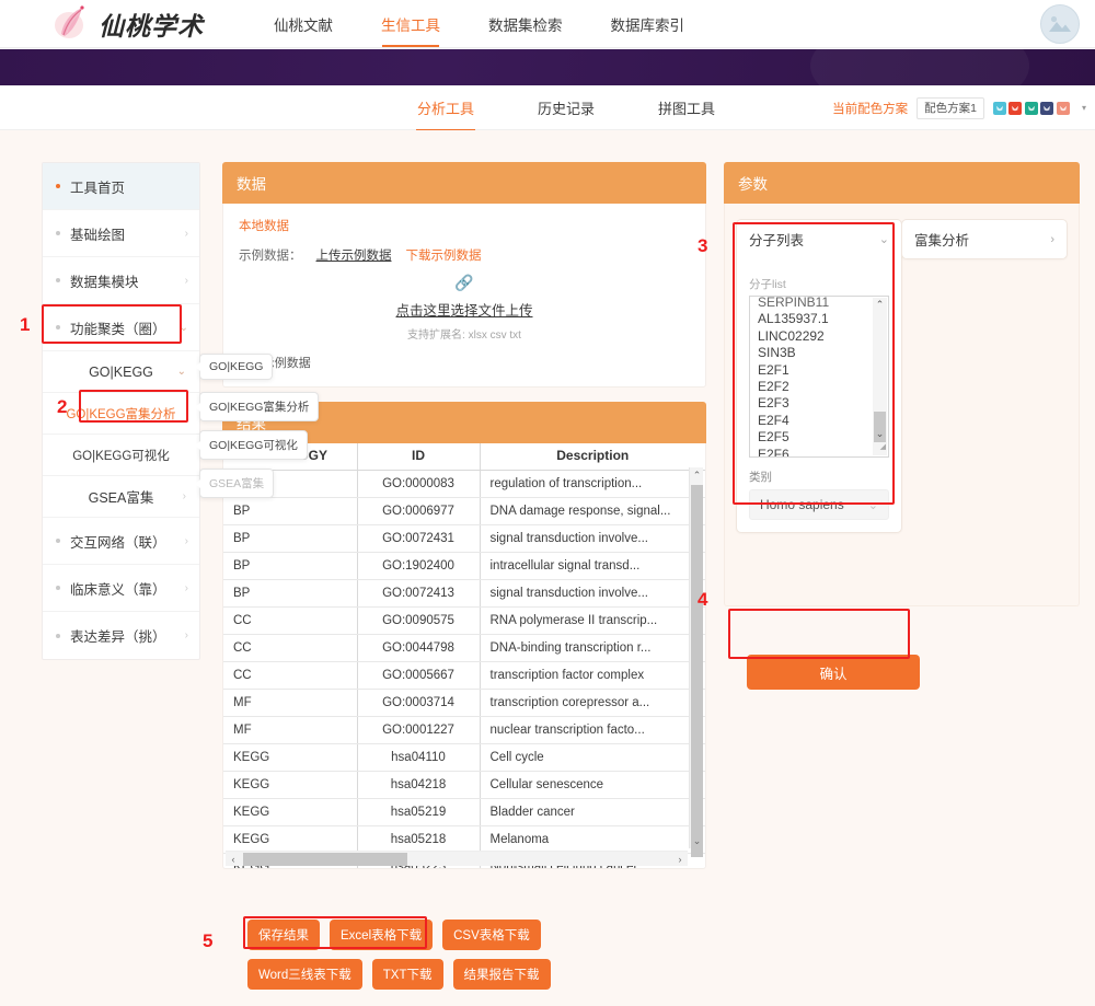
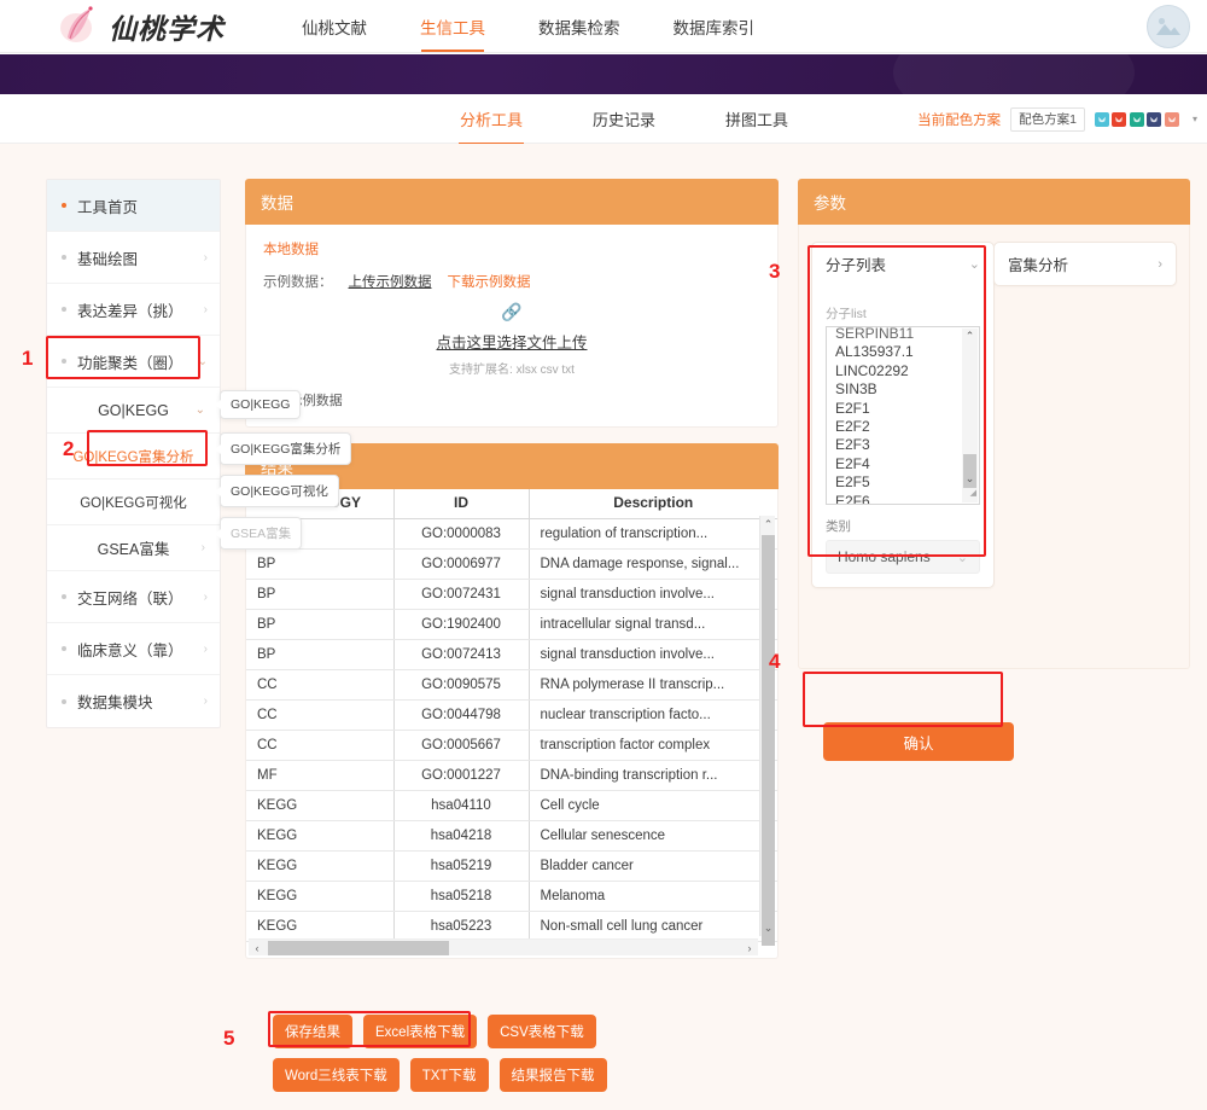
  仙桃学术
  仙桃文献
  生信工具
  数据集检索
  数据库索引
  分析工具
  历史记录
  拼图工具
  当前配色方案
  配色方案1
  ▾
  工具首页
  基础绘图
  ›
- 数据集模块
+ 表达差异（挑）
  ›
  功能聚类（圈）
  ⌄
  GO|KEGG
  ⌄
  GO|KEGG富集分析
  GO|KEGG可视化
  GSEA富集
  ›
  交互网络（联）
  ›
  临床意义（靠）
  ›
- 表达差异（挑）
+ 数据集模块
  ›
  GO|KEGG
  GO|KEGG富集分析
  GO|KEGG可视化
  GSEA富集
  数据
  本地数据
  示例数据：
  上传示例数据
  下载示例数据
  🔗
  点击这里选择文件上传
  支持扩展名: xlsx csv txt
  例数据
  结果
  GY	ID	Description
  	GO:0000083	regulation of transcription...
  BP	GO:0006977	DNA damage response, signal...
  BP	GO:0072431	signal transduction involve...
  BP	GO:1902400	intracellular signal transd...
  BP	GO:0072413	signal transduction involve...
  CC	GO:0090575	RNA polymerase II transcrip...
- CC	GO:0044798	DNA-binding transcription r...
+ CC	GO:0044798	nuclear transcription facto...
  CC	GO:0005667	transcription factor complex
- MF	GO:0003714	transcription corepressor a...
- MF	GO:0001227	nuclear transcription facto...
+ MF	GO:0001227	DNA-binding transcription r...
  KEGG	hsa04110	Cell cycle
  KEGG	hsa04218	Cellular senescence
  KEGG	hsa05219	Bladder cancer
  KEGG	hsa05218	Melanoma
  KEGG	hsa05223	Non-small cell lung cancer
  ⌃
  ⌄
  ‹
  ›
  参数
  分子列表
  ⌄
  分子list
  SERPINB11
  AL135937.1
  LINC02292
  SIN3B
  E2F1
  E2F2
  E2F3
  E2F4
  E2F5
  E2F6
  ⌃
  ⌄
  类别
  Homo sapiens
  ⌄
  富集分析
  ›
  确认
  保存结果
  Excel表格下载
  CSV表格下载
  Word三线表下载
  TXT下载
  结果报告下载
  1
  2
  3
  4
  5
